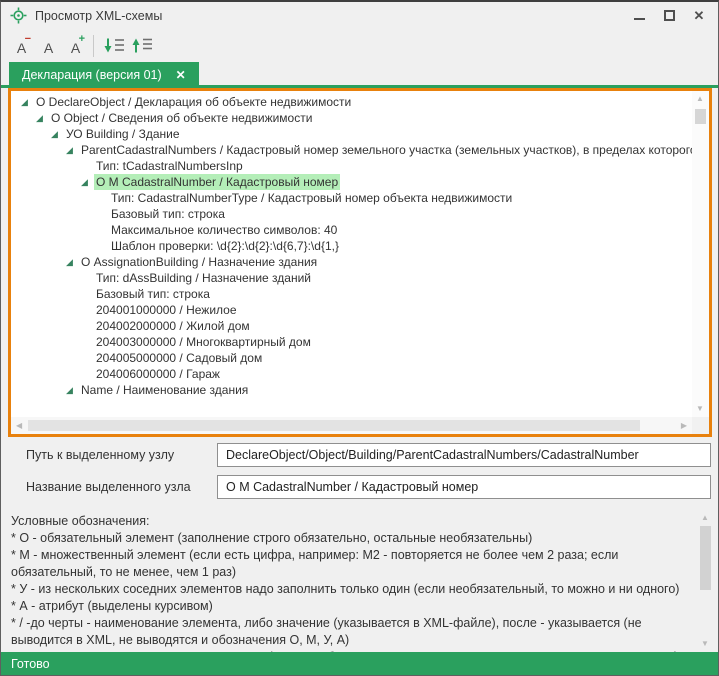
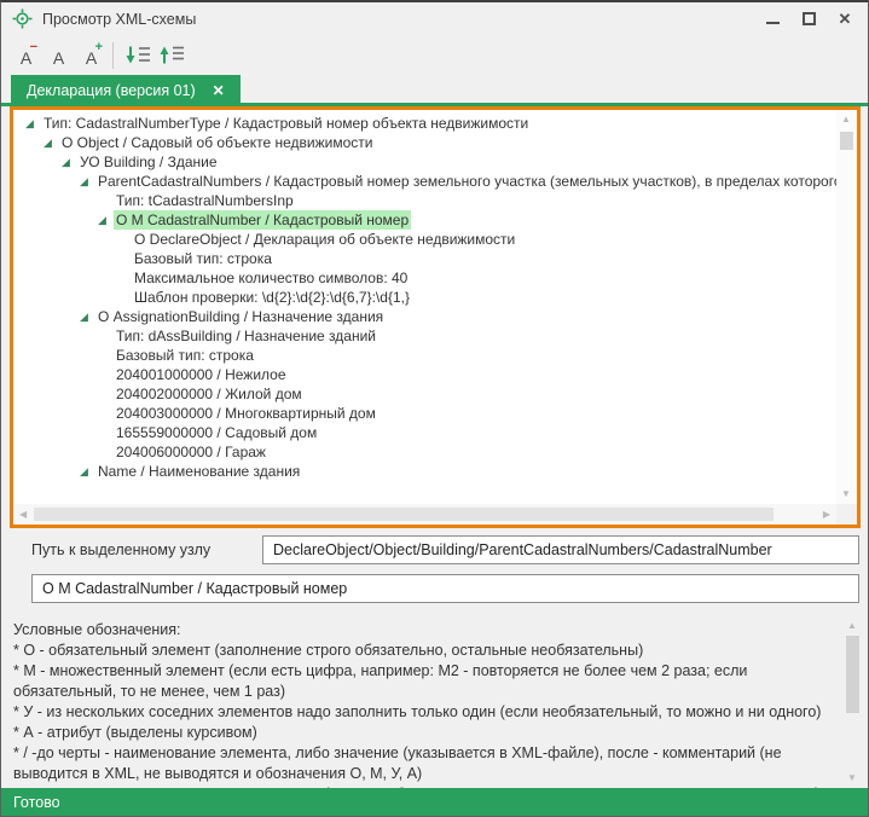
  Просмотр XML-схемы
  ✕
  A
  −
  A
  A
  +
  Декларация (версия 01)
  ✕
  ◢
- О DeclareObject / Декларация об объекте недвижимости
+ Тип: CadastralNumberType / Кадастровый номер объекта недвижимости
  ◢
- О Object / Сведения об объекте недвижимости
+ О Object / Садовый об объекте недвижимости
  ◢
  УО Building / Здание
  ◢
  ParentCadastralNumbers / Кадастровый номер земельного участка (земельных участков), в пределах которог
  Тип: tCadastralNumbersInp
  ◢
  О М CadastralNumber / Кадастровый номер
- Тип: CadastralNumberType / Кадастровый номер объекта недвижимости
+ О DeclareObject / Декларация об объекте недвижимости
  Базовый тип: строка
  Максимальное количество символов: 40
  Шаблон проверки: \d{2}:\d{2}:\d{6,7}:\d{1,}
  ◢
  О AssignationBuilding / Назначение здания
  Тип: dAssBuilding / Назначение зданий
  Базовый тип: строка
  204001000000 / Нежилое
  204002000000 / Жилой дом
  204003000000 / Многоквартирный дом
- 204005000000 / Садовый дом
+ 165559000000 / Садовый дом
  204006000000 / Гараж
  ◢
  Name / Наименование здания
  ▲
  ▼
  ◀
  ▶
  Путь к выделенному узлу
  DeclareObject/Object/Building/ParentCadastralNumbers/CadastralNumber
- Название выделенного узла
  О М CadastralNumber / Кадастровый номер
  Условные обозначения:
  * О - обязательный элемент (заполнение строго обязательно, остальные необязательны)
  * М - множественный элемент (если есть цифра, например: М2 - повторяется не более чем 2 раза; если обязательный, то не менее, чем 1 раз)
  * У - из нескольких соседних элементов надо заполнить только один (если необязательный, то можно и ни одного)
  * А - атрибут (выделены курсивом)
- * / -до черты - наименование элемента, либо значение (указывается в XML-файле), после - указывается (не выводится в XML, не выводятся и обозначения О, М, У, А)
+ * / -до черты - наименование элемента, либо значение (указывается в XML-файле), после - комментарий (не выводится в XML, не выводятся и обозначения О, М, У, А)
  ▲
  ▼
  Готово
